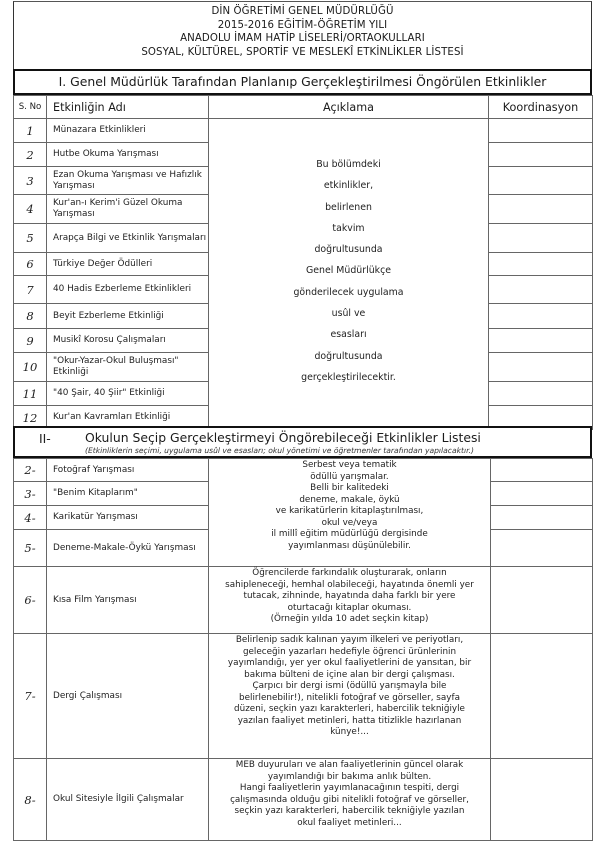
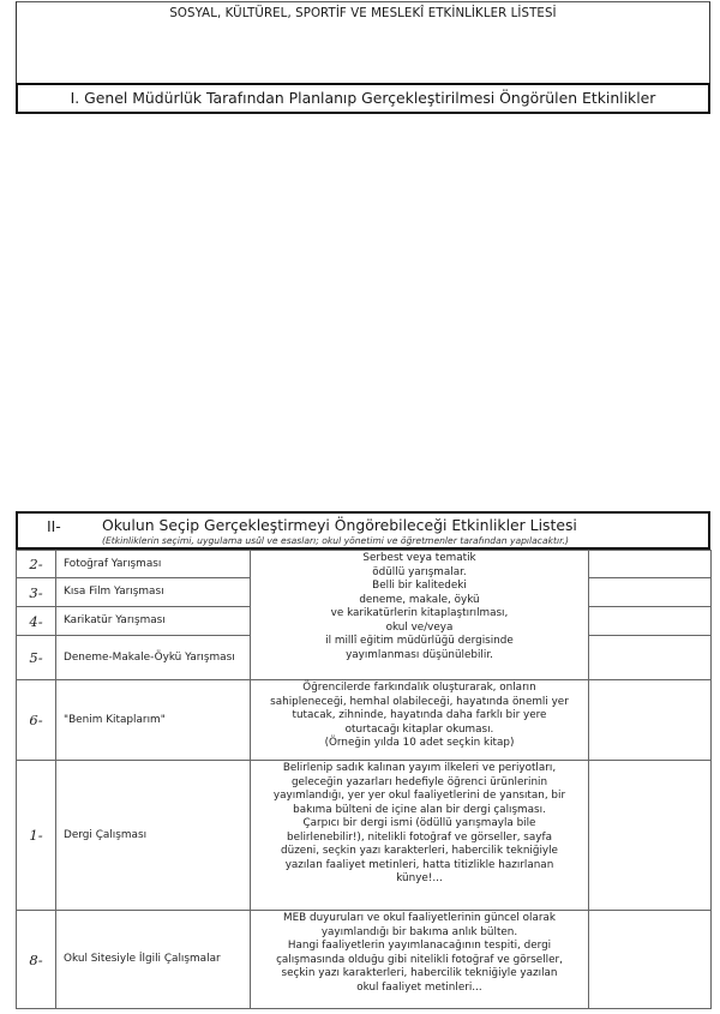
- DİN ÖĞRETİMİ GENEL MÜDÜRLÜĞÜ
- 2015-2016 EĞİTİM-ÖĞRETİM YILI
- ANADOLU İMAM HATİP LİSELERİ/ORTAOKULLARI
  SOSYAL, KÜLTÜREL, SPORTİF VE MESLEKÎ ETKİNLİKLER LİSTESİ
  I. Genel Müdürlük Tarafından Planlanıp Gerçekleştirilmesi Öngörülen Etkinlikler
- S. No	Etkinliğin Adı	Açıklama	Koordinasyon
- 1	Münazara Etkinlikleri	Bu bölümdeki etkinlikler, belirlenen takvim doğrultusunda Genel Müdürlükçe gönderilecek uygulama usûl ve esasları doğrultusunda gerçekleştirilecektir.
- 2	Hutbe Okuma Yarışması
- 3	Ezan Okuma Yarışması ve Hafızlık Yarışması
- 4	Kur'an-ı Kerim'i Güzel Okuma Yarışması
- 5	Arapça Bilgi ve Etkinlik Yarışmaları
- 6	Türkiye Değer Ödülleri
- 7	40 Hadis Ezberleme Etkinlikleri
- 8	Beyit Ezberleme Etkinliği
- 9	Musikî Korosu Çalışmaları
- 10	"Okur-Yazar-Okul Buluşması" Etkinliği
- 11	"40 Şair, 40 Şiir" Etkinliği
- 12	Kur'an Kavramları Etkinliği
  II-
  Okulun Seçip Gerçekleştirmeyi Öngörebileceği Etkinlikler Listesi
  (Etkinliklerin seçimi, uygulama usûl ve esasları; okul yönetimi ve öğretmenler tarafından yapılacaktır.)
  2-	Fotoğraf Yarışması	Serbest veya tematik ödüllü yarışmalar. Belli bir kalitedeki deneme, makale, öykü ve karikatürlerin kitaplaştırılması, okul ve/veya il millî eğitim müdürlüğü dergisinde yayımlanması düşünülebilir.
- 3-	"Benim Kitaplarım"
+ 3-	Kısa Film Yarışması
  4-	Karikatür Yarışması
  5-	Deneme-Makale-Öykü Yarışması
- 6-	Kısa Film Yarışması	Öğrencilerde farkındalık oluşturarak, onların sahipleneceği, hemhal olabileceği, hayatında önemli yer tutacak, zihninde, hayatında daha farklı bir yere oturtacağı kitaplar okuması. (Örneğin yılda 10 adet seçkin kitap)
+ 6-	"Benim Kitaplarım"	Öğrencilerde farkındalık oluşturarak, onların sahipleneceği, hemhal olabileceği, hayatında önemli yer tutacak, zihninde, hayatında daha farklı bir yere oturtacağı kitaplar okuması. (Örneğin yılda 10 adet seçkin kitap)
- 7-	Dergi Çalışması	Belirlenip sadık kalınan yayım ilkeleri ve periyotları, geleceğin yazarları hedefiyle öğrenci ürünlerinin yayımlandığı, yer yer okul faaliyetlerini de yansıtan, bir bakıma bülteni de içine alan bir dergi çalışması. Çarpıcı bir dergi ismi (ödüllü yarışmayla bile belirlenebilir!), nitelikli fotoğraf ve görseller, sayfa düzeni, seçkin yazı karakterleri, habercilik tekniğiyle yazılan faaliyet metinleri, hatta titizlikle hazırlanan künye!...
+ 1-	Dergi Çalışması	Belirlenip sadık kalınan yayım ilkeleri ve periyotları, geleceğin yazarları hedefiyle öğrenci ürünlerinin yayımlandığı, yer yer okul faaliyetlerini de yansıtan, bir bakıma bülteni de içine alan bir dergi çalışması. Çarpıcı bir dergi ismi (ödüllü yarışmayla bile belirlenebilir!), nitelikli fotoğraf ve görseller, sayfa düzeni, seçkin yazı karakterleri, habercilik tekniğiyle yazılan faaliyet metinleri, hatta titizlikle hazırlanan künye!...
- 8-	Okul Sitesiyle İlgili Çalışmalar	MEB duyuruları ve alan faaliyetlerinin güncel olarak yayımlandığı bir bakıma anlık bülten. Hangi faaliyetlerin yayımlanacağının tespiti, dergi çalışmasında olduğu gibi nitelikli fotoğraf ve görseller, seçkin yazı karakterleri, habercilik tekniğiyle yazılan okul faaliyet metinleri...
+ 8-	Okul Sitesiyle İlgili Çalışmalar	MEB duyuruları ve okul faaliyetlerinin güncel olarak yayımlandığı bir bakıma anlık bülten. Hangi faaliyetlerin yayımlanacağının tespiti, dergi çalışmasında olduğu gibi nitelikli fotoğraf ve görseller, seçkin yazı karakterleri, habercilik tekniğiyle yazılan okul faaliyet metinleri...
